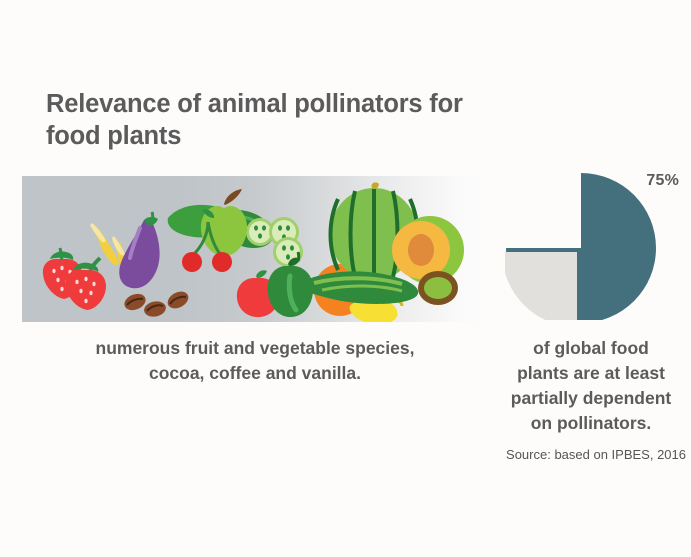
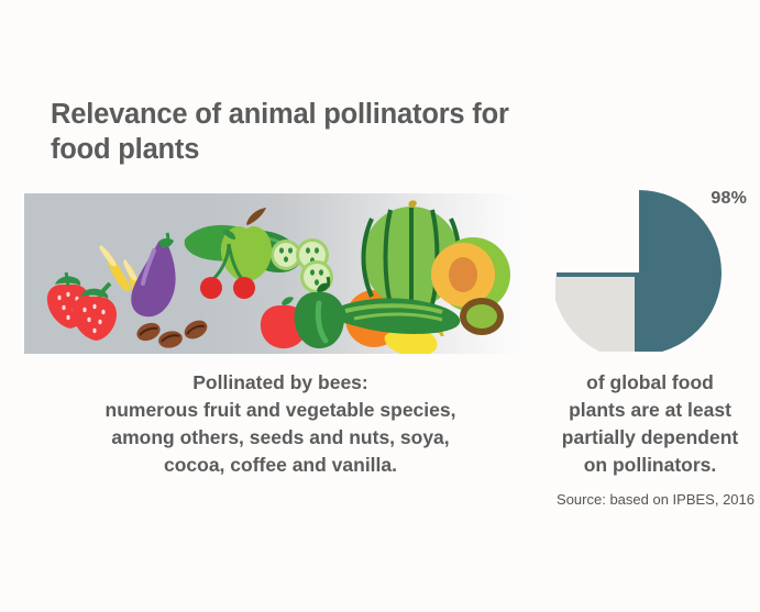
  Relevance of animal pollinators for food plants
+ Pollinated by bees:
  numerous fruit and vegetable species,
+ among others, seeds and nuts, soya,
  cocoa, coffee and vanilla.
- 75%
+ 98%
  of global food
  plants are at least
  partially dependent
  on pollinators.
  Source: based on IPBES, 2016
